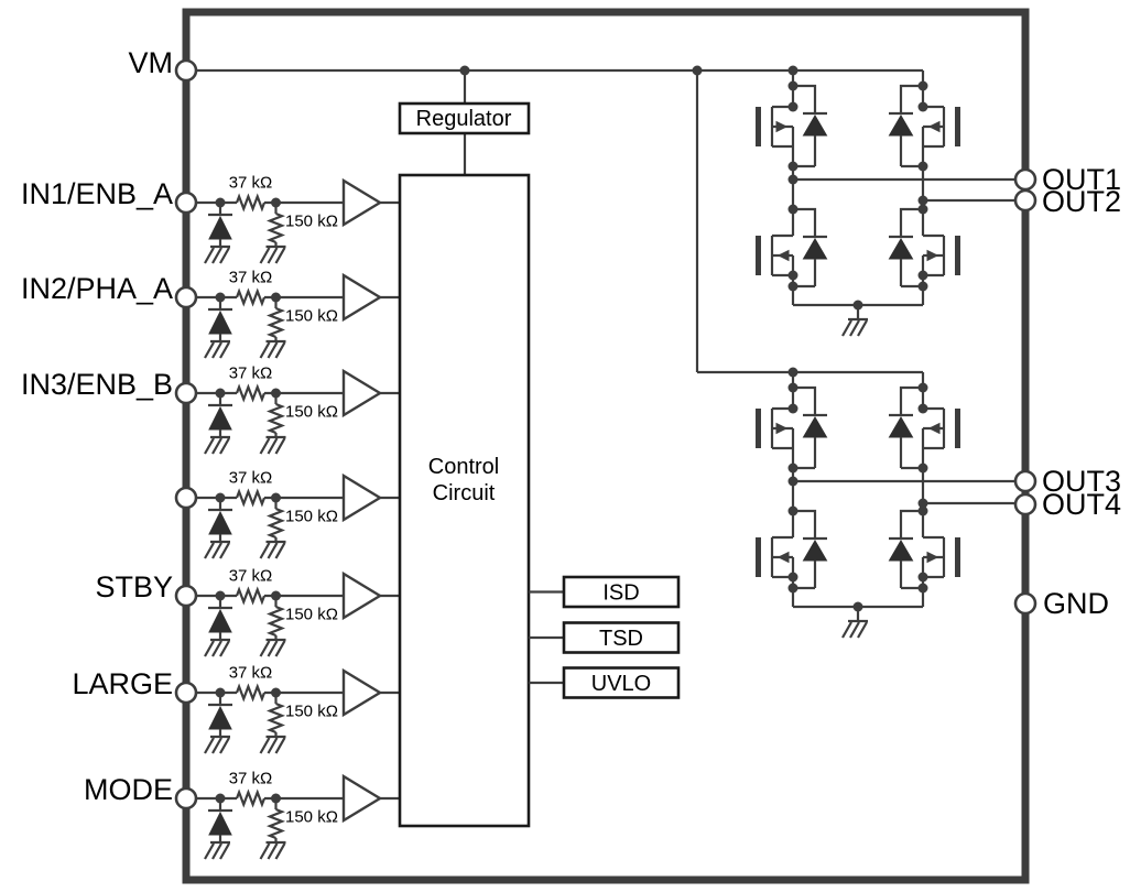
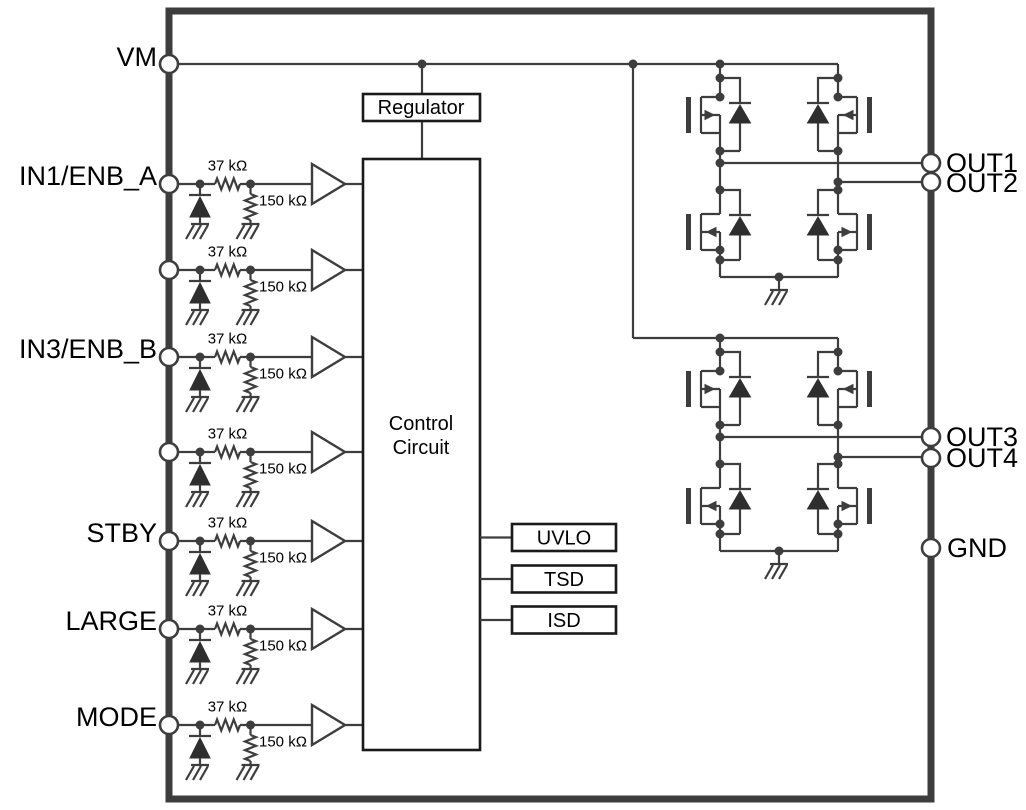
  IN1/ENB_A
  37 kΩ
  150 kΩ
- IN2/PHA_A
  37 kΩ
  150 kΩ
  IN3/ENB_B
  37 kΩ
  150 kΩ
  37 kΩ
  150 kΩ
  STBY
  37 kΩ
  150 kΩ
  LARGE
  37 kΩ
  150 kΩ
  MODE
  37 kΩ
  150 kΩ
  Regulator
  Control
  Circuit
- ISD
+ UVLO
  TSD
- UVLO
+ ISD
  VM
  OUT1
  OUT2
  OUT3
  OUT4
  GND
